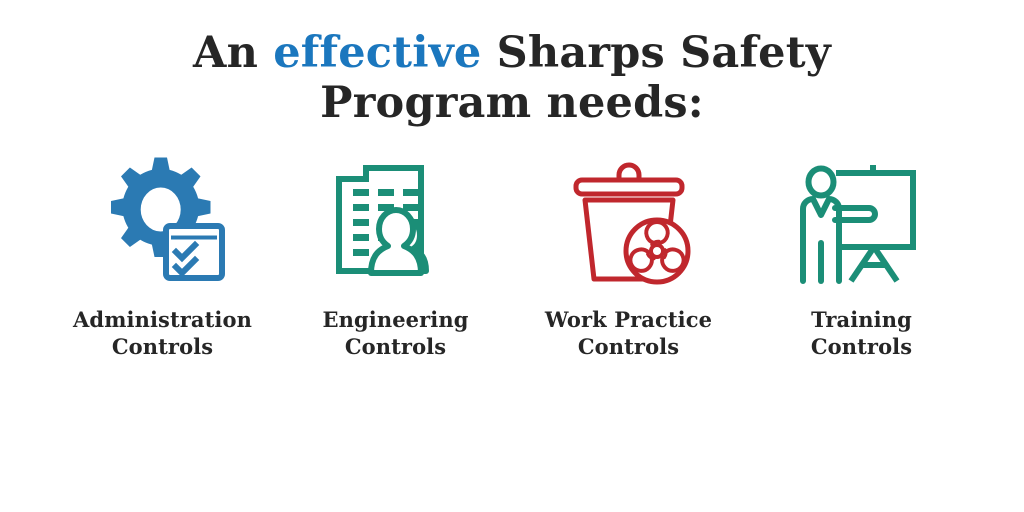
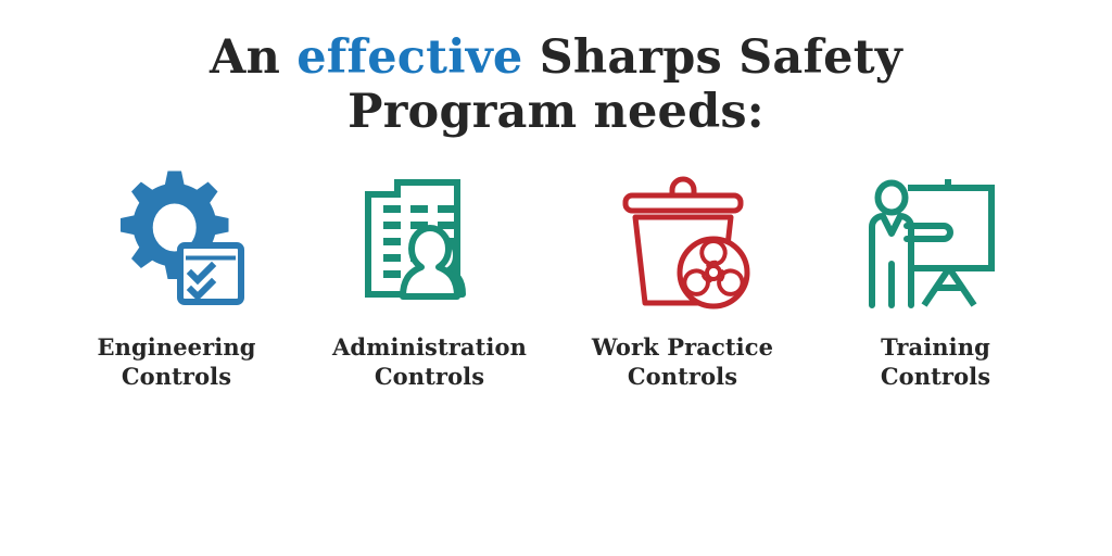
  An effective Sharps Safety
  Program needs:
- Administration
+ Engineering
  Controls
- Engineering
+ Administration
  Controls
  Work Practice
  Controls
  Training
  Controls
